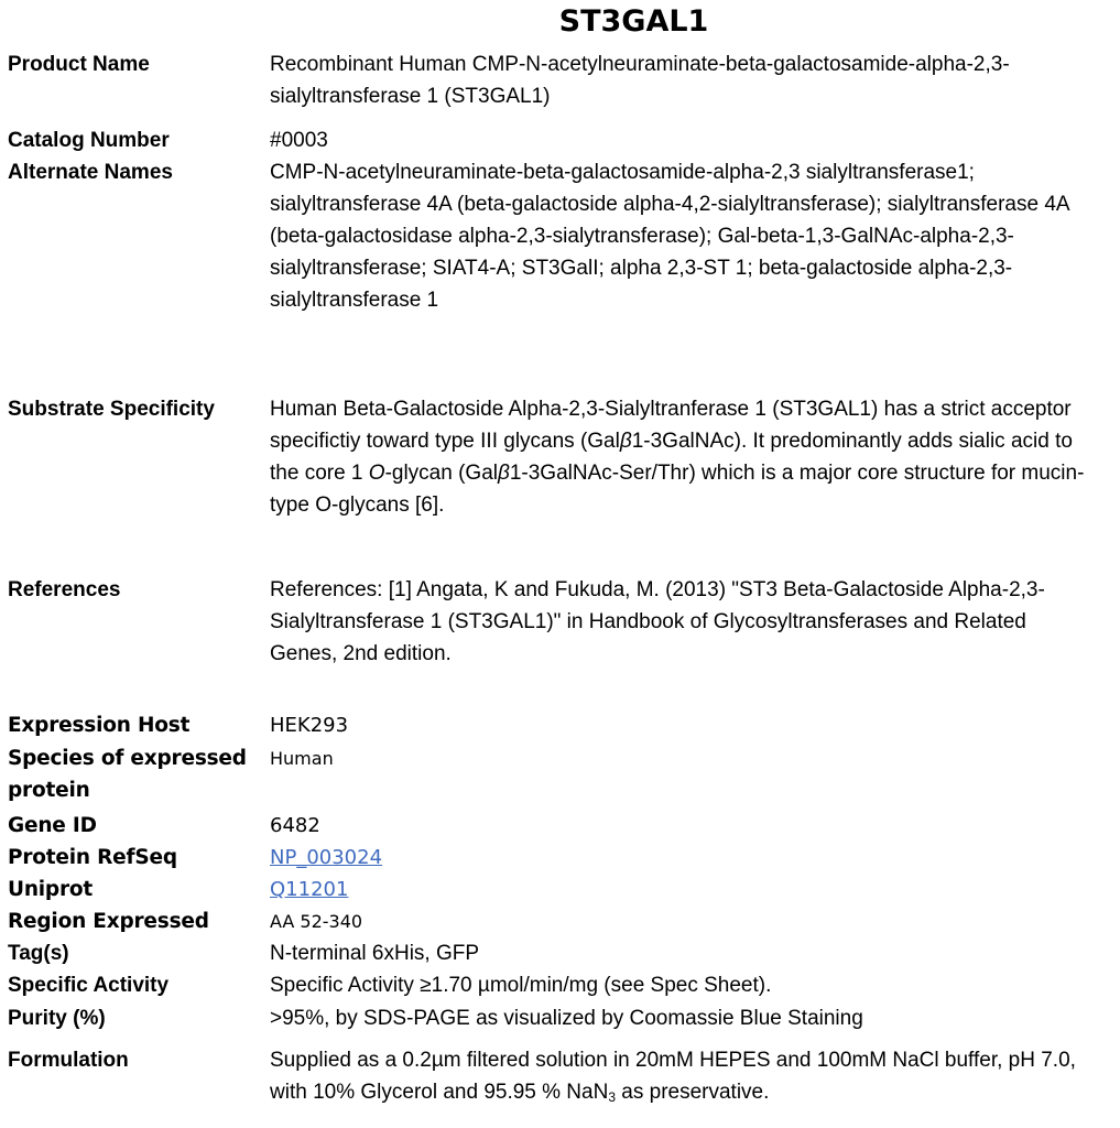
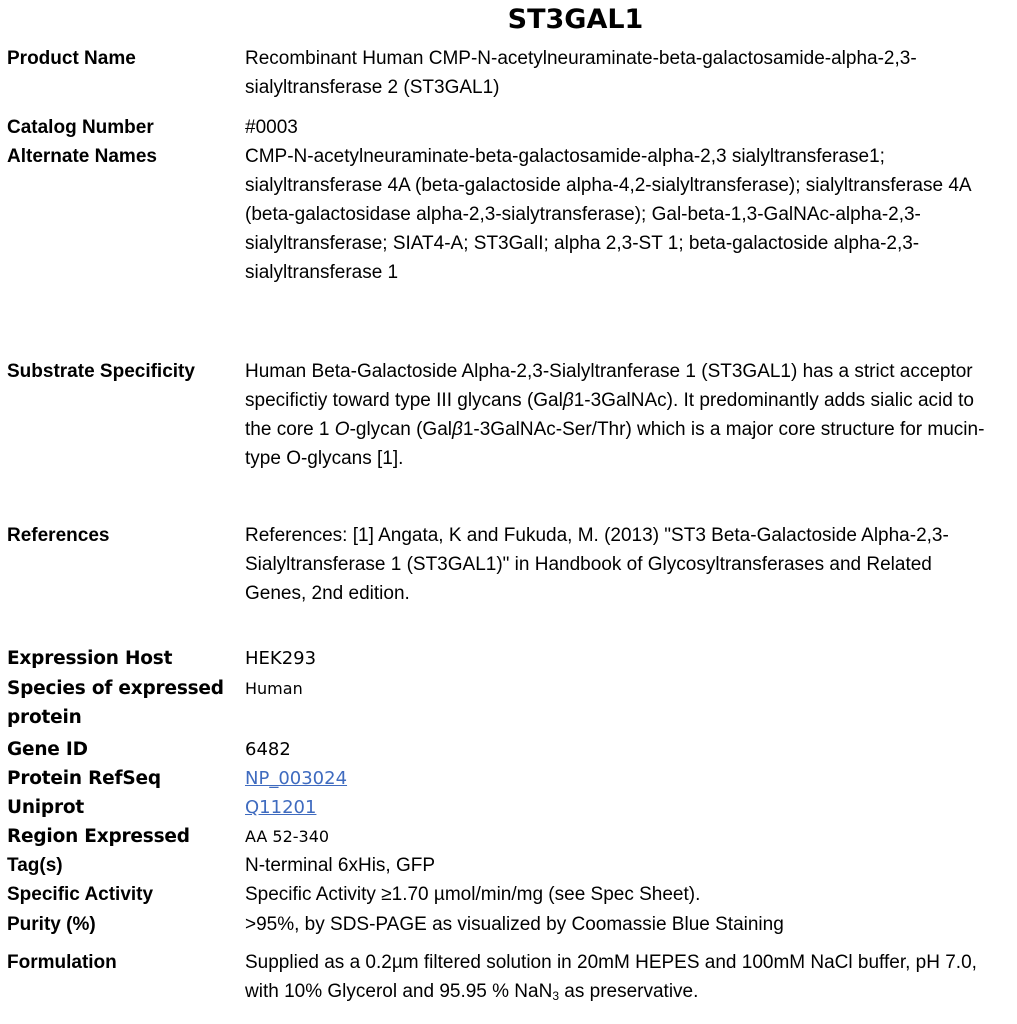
  ST3GAL1
  Product Name
- Recombinant Human CMP-N-acetylneuraminate-beta-galactosamide-alpha-2,3-sialyltransferase 1 (ST3GAL1)
+ Recombinant Human CMP-N-acetylneuraminate-beta-galactosamide-alpha-2,3-sialyltransferase 2 (ST3GAL1)
  Catalog Number
  #0003
  Alternate Names
  CMP-N-acetylneuraminate-beta-galactosamide-alpha-2,3 sialyltransferase1; sialyltransferase 4A (beta-galactoside alpha-4,2-sialyltransferase); sialyltransferase 4A (beta-galactosidase alpha-2,3-sialytransferase); Gal-beta-1,3-GalNAc-alpha-2,3-sialyltransferase; SIAT4-A; ST3GalI; alpha 2,3-ST 1; beta-galactoside alpha-2,3-sialyltransferase 1
  Substrate Specificity
- Human Beta-Galactoside Alpha-2,3-Sialyltranferase 1 (ST3GAL1) has a strict acceptor specifictiy toward type III glycans (Galβ1-3GalNAc). It predominantly adds sialic acid to the core 1 O-glycan (Galβ1-3GalNAc-Ser/Thr) which is a major core structure for mucin-type O-glycans [6].
+ Human Beta-Galactoside Alpha-2,3-Sialyltranferase 1 (ST3GAL1) has a strict acceptor specifictiy toward type III glycans (Galβ1-3GalNAc). It predominantly adds sialic acid to the core 1 O-glycan (Galβ1-3GalNAc-Ser/Thr) which is a major core structure for mucin-type O-glycans [1].
  References
  References: [1] Angata, K and Fukuda, M. (2013) "ST3 Beta-Galactoside Alpha-2,3-Sialyltransferase 1 (ST3GAL1)" in Handbook of Glycosyltransferases and Related Genes, 2nd edition.
  Expression Host
  HEK293
  Species of expressed protein
  Human
  Gene ID
  6482
  Protein RefSeq
  NP_003024
  Uniprot
  Q11201
  Region Expressed
  AA 52-340
  Tag(s)
  N-terminal 6xHis, GFP
  Specific Activity
  Specific Activity ≥1.70 µmol/min/mg (see Spec Sheet).
  Purity (%)
  >95%, by SDS-PAGE as visualized by Coomassie Blue Staining
  Formulation
  Supplied as a 0.2µm filtered solution in 20mM HEPES and 100mM NaCl buffer, pH 7.0, with 10% Glycerol and 95.95 % NaN3 as preservative.
